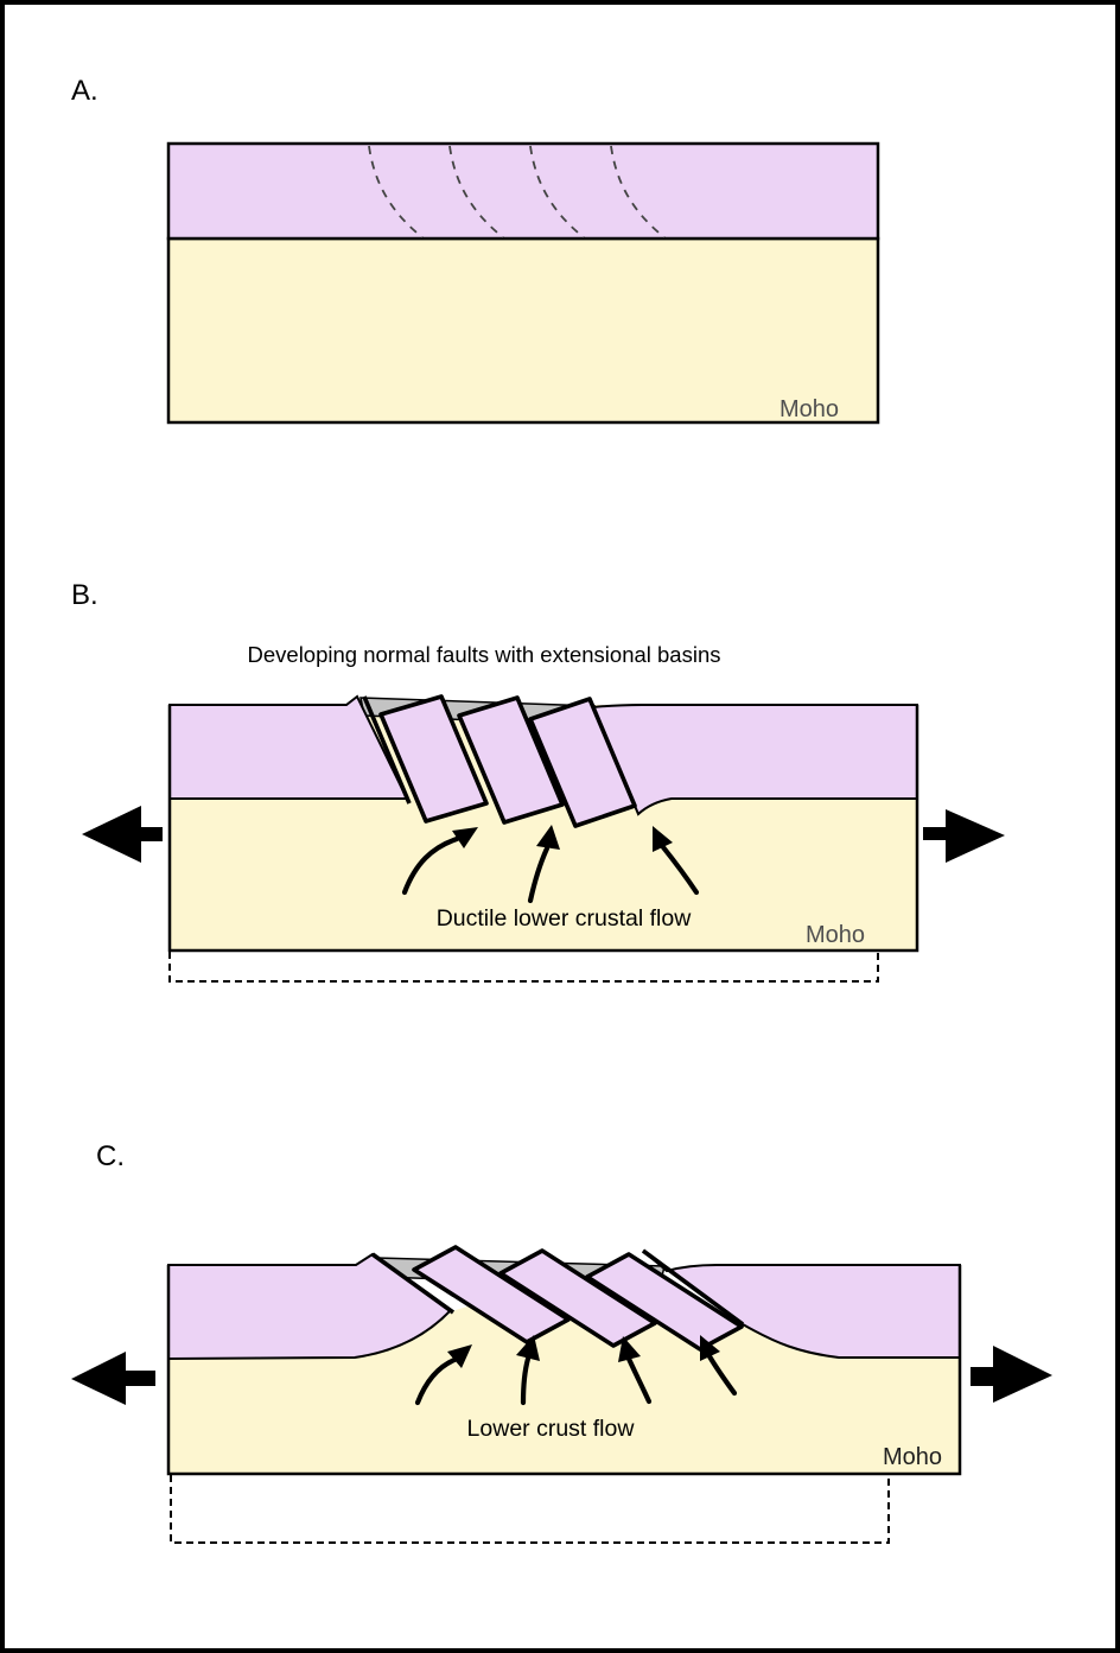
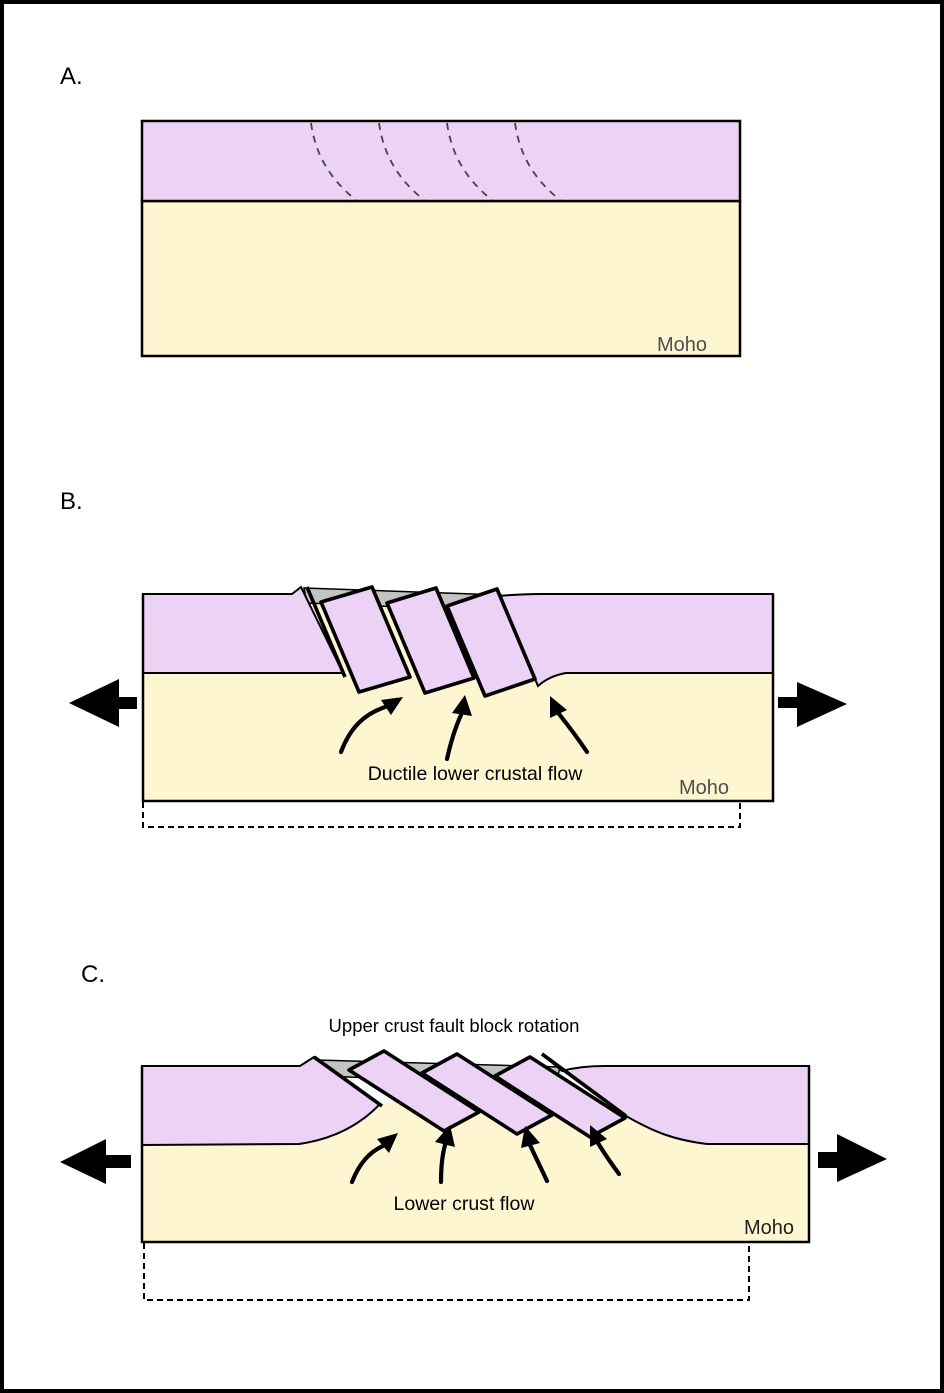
  A.
  Moho
  B.
- Developing normal faults with extensional basins
  Ductile lower crustal flow
  Moho
  C.
+ Upper crust fault block rotation
  Lower crust flow
  Moho
